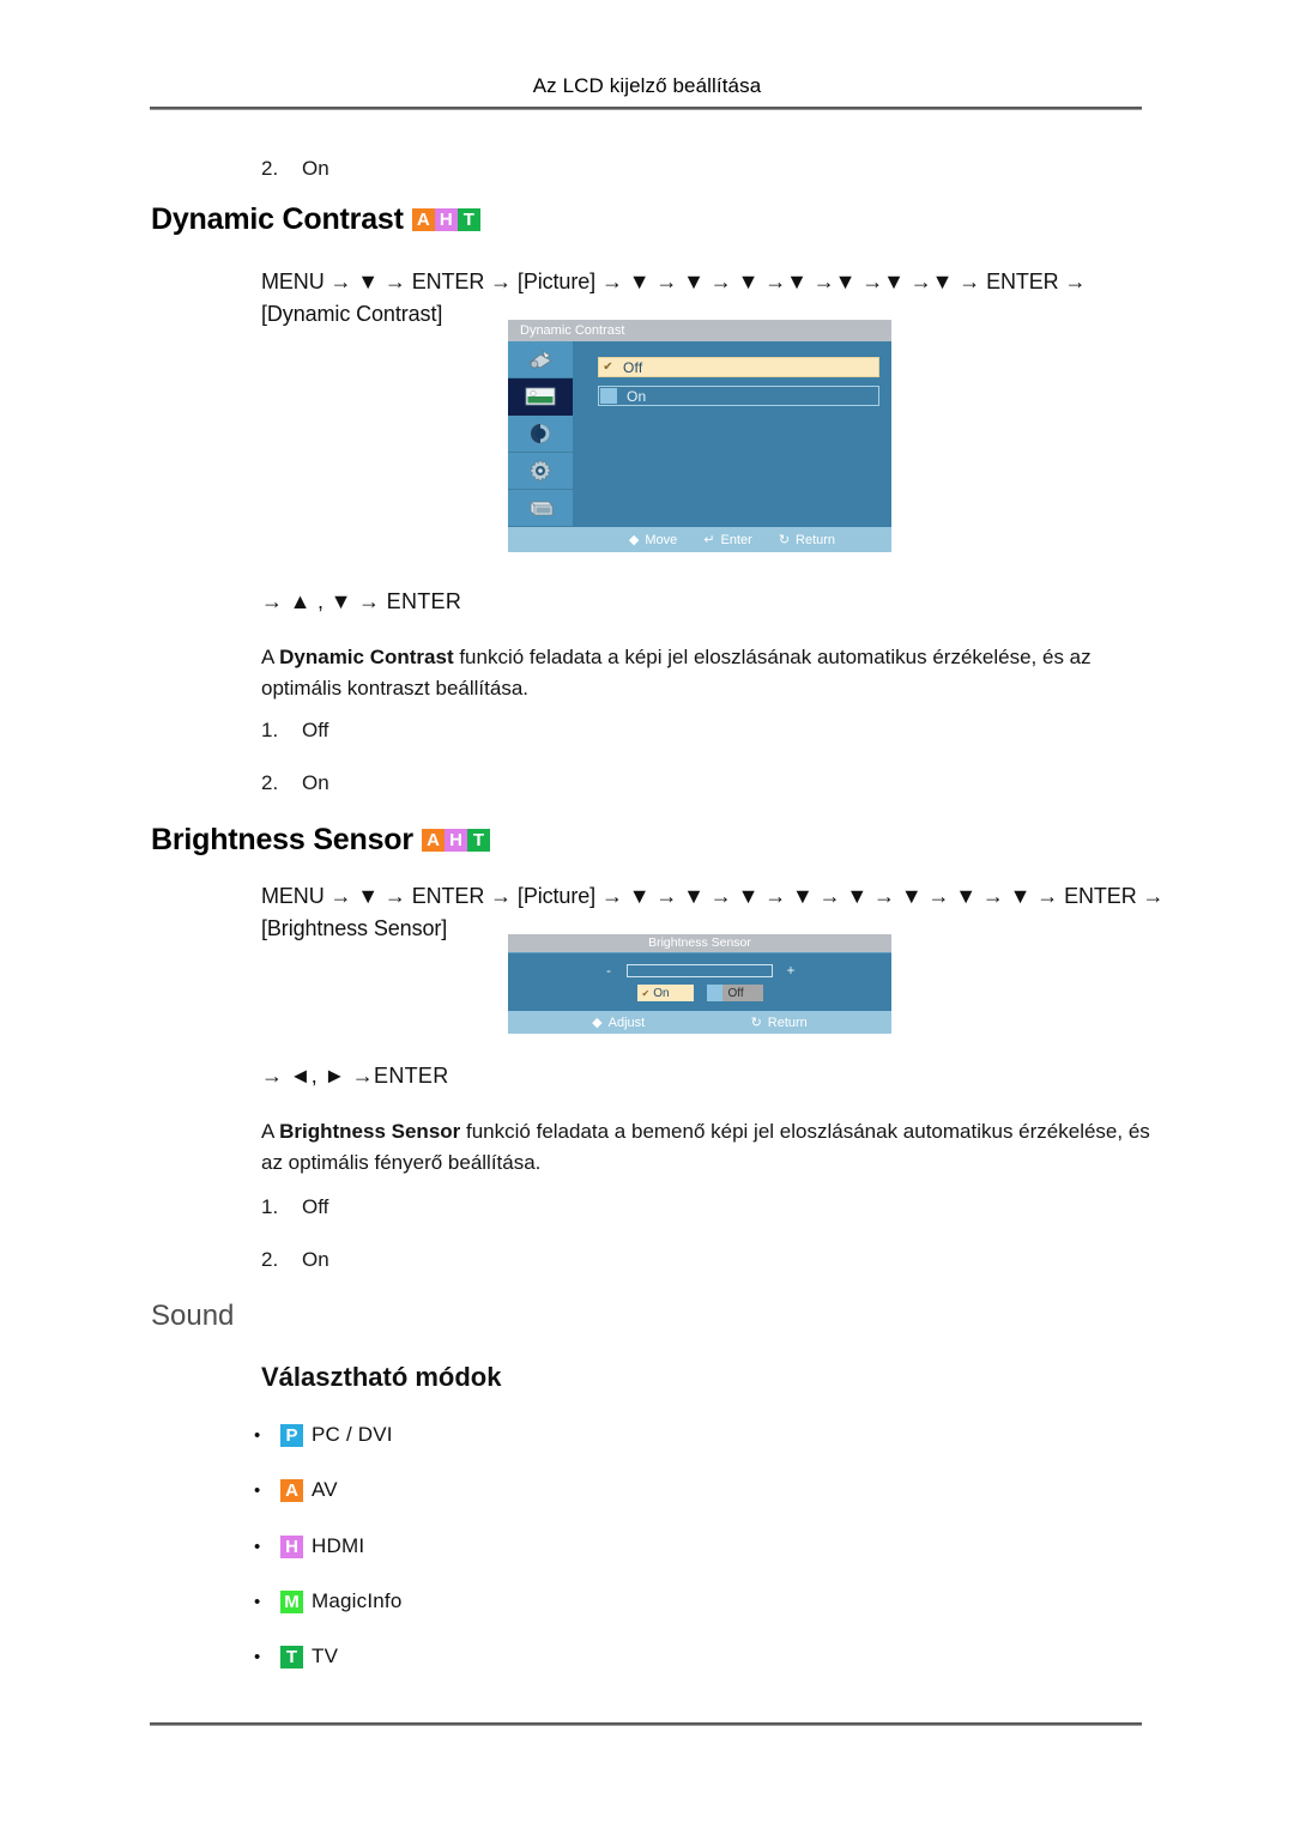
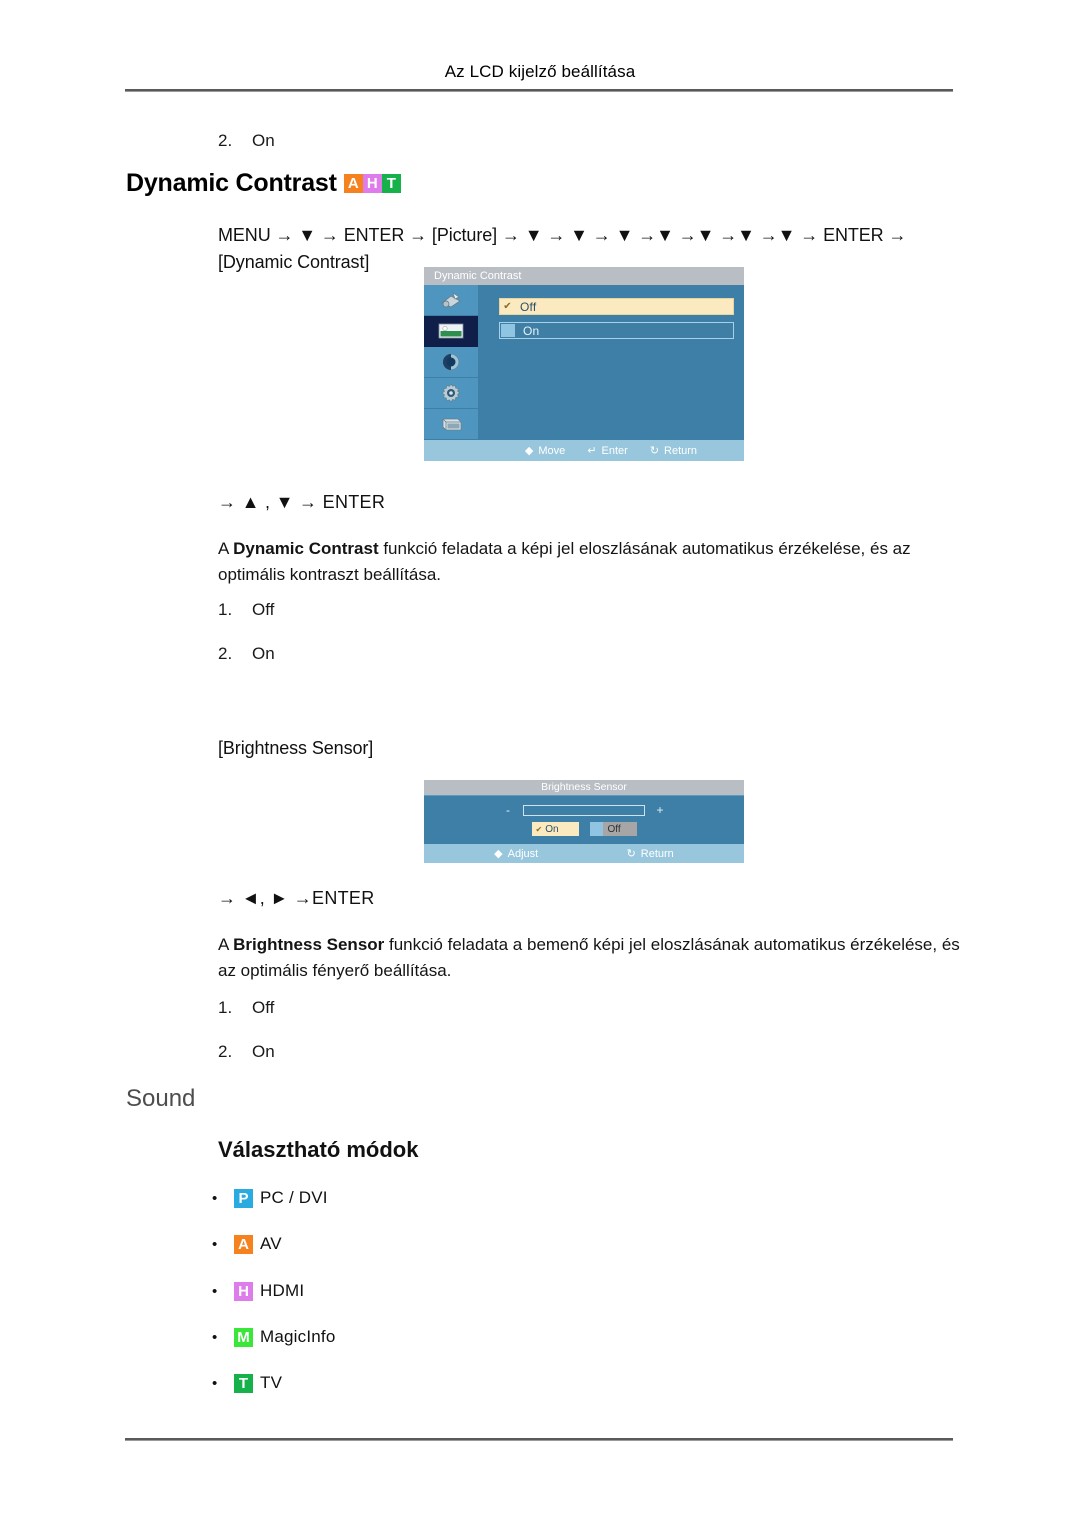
  Az LCD kijelző beállítása
  2. On
  Dynamic Contrast A H T
  MENU → ▼ → ENTER → [Picture] → ▼ → ▼ → ▼ →▼ →▼ →▼ →▼ → ENTER →
  [Dynamic Contrast]
  Dynamic Contrast
  ✔
  Off
  On
  ◆
  Move
  ↵
  Enter
  ↻
  Return
  → ▲ , ▼ → ENTER
  A Dynamic Contrast funkció feladata a képi jel eloszlásának automatikus érzékelése, és az optimális kontraszt beállítása.
  1. Off
  2. On
- Brightness Sensor A H T
- MENU → ▼ → ENTER → [Picture] → ▼ → ▼ → ▼ → ▼ → ▼ → ▼ → ▼ → ▼ → ENTER →
  [Brightness Sensor]
  Brightness Sensor
  -
  +
  ✔
  On
  Off
  ◆
  Adjust
  ↻
  Return
  → ◄, ► →ENTER
  A Brightness Sensor funkció feladata a bemenő képi jel eloszlásának automatikus érzékelése, és az optimális fényerő beállítása.
  1. Off
  2. On
  Sound
  Választható módok
  •
  P
  PC / DVI
  •
  A
  AV
  •
  H
  HDMI
  •
  M
  MagicInfo
  •
  T
  TV
